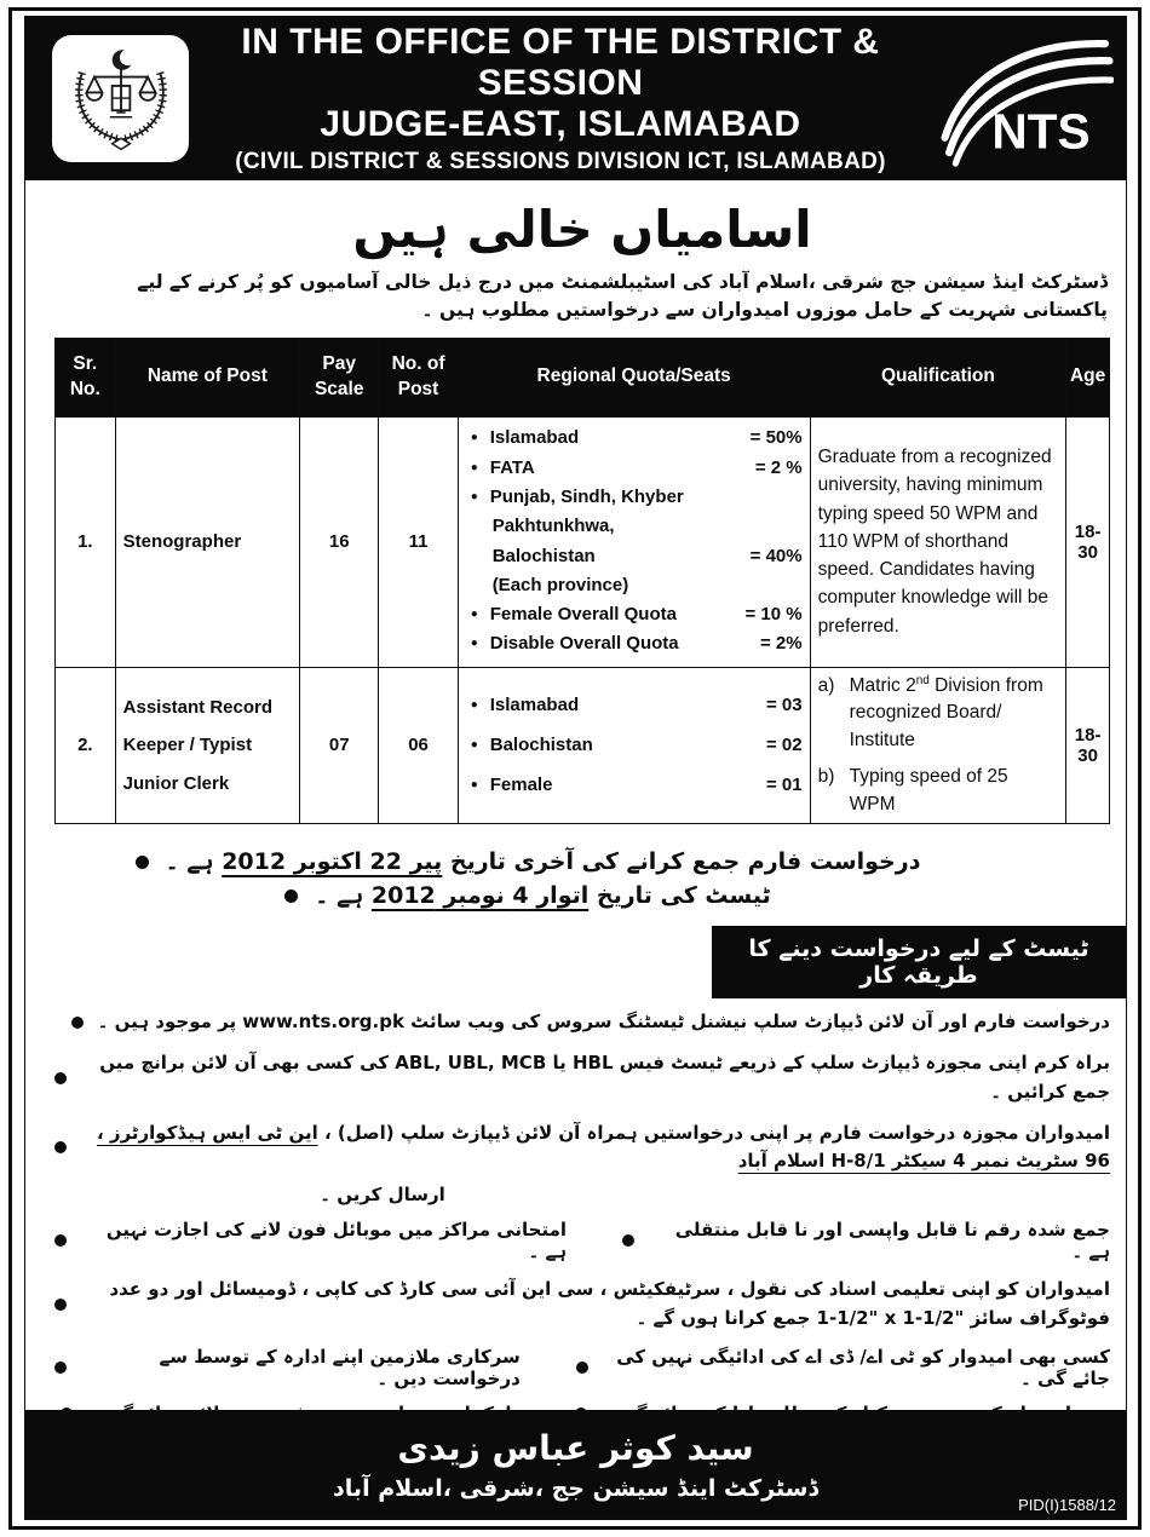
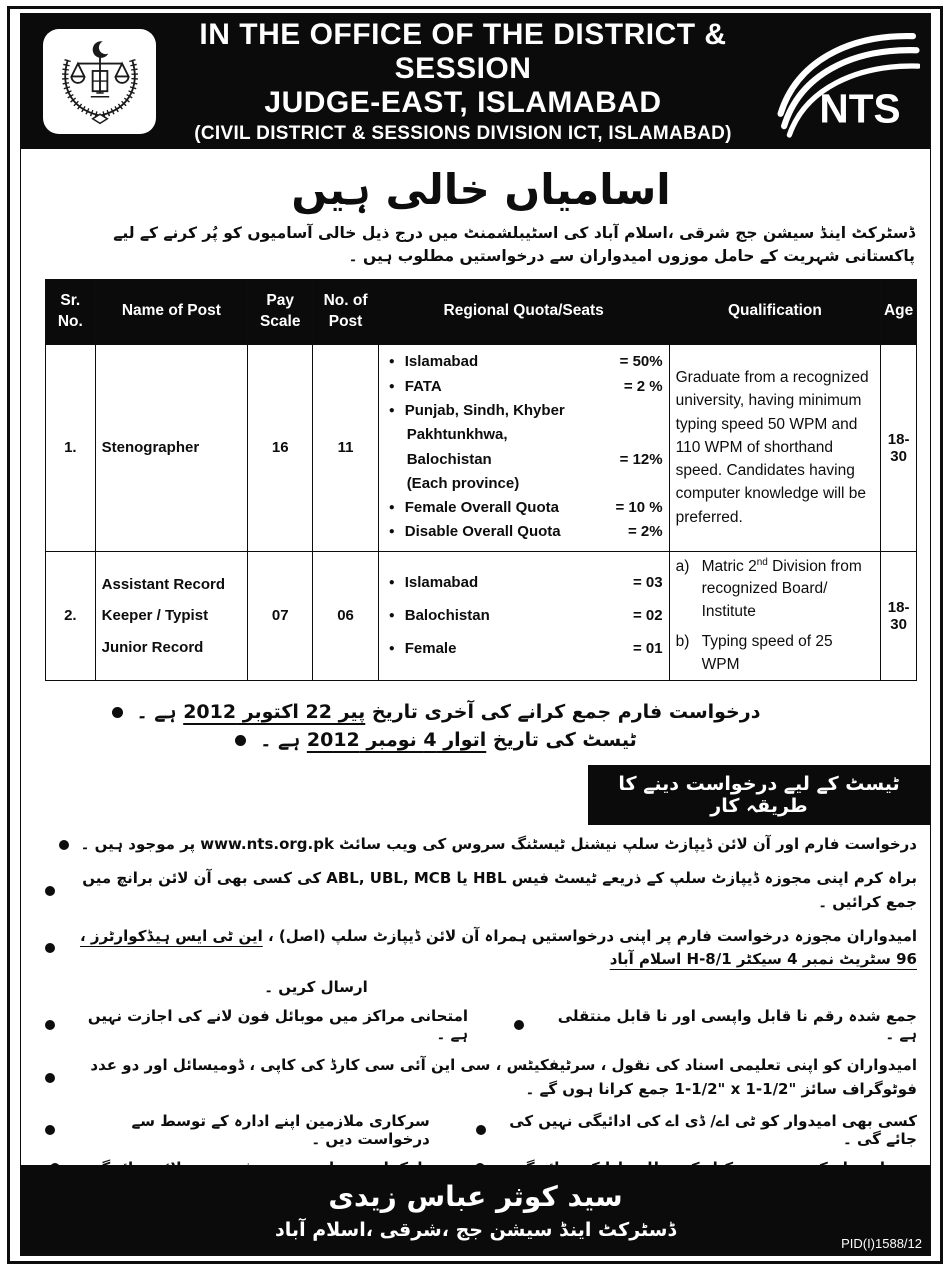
  IN THE OFFICE OF THE DISTRICT & SESSION
  JUDGE-EAST, ISLAMABAD
  (CIVIL DISTRICT & SESSIONS DIVISION ICT, ISLAMABAD)
  NTS
  اسامیاں خالی ہیں
  ڈسٹرکٹ اینڈ سیشن جج شرقی ،اسلام آباد کی اسٹیبلشمنٹ میں درج ذیل خالی آسامیوں کو پُر کرنے کے لیے پاکستانی شہریت کے حامل موزوں امیدواران سے درخواستیں مطلوب ہیں ۔
  Sr. No.	Name of Post	Pay Scale	No. of Post	Regional Quota/Seats	Qualification	Age
- 1.	Stenographer	16	11	Islamabad = 50% FATA = 2 % Punjab, Sindh, Khyber Pakhtunkhwa, Balochistan = 40% (Each province) Female Overall Quota = 10 % Disable Overall Quota = 2%	Graduate from a recognized university, having minimum typing speed 50 WPM and 110 WPM of shorthand speed. Candidates having computer knowledge will be preferred.	18-30
+ 1.	Stenographer	16	11	Islamabad = 50% FATA = 2 % Punjab, Sindh, Khyber Pakhtunkhwa, Balochistan = 12% (Each province) Female Overall Quota = 10 % Disable Overall Quota = 2%	Graduate from a recognized university, having minimum typing speed 50 WPM and 110 WPM of shorthand speed. Candidates having computer knowledge will be preferred.	18-30
- 2.	Assistant Record Keeper / Typist Junior Clerk	07	06	Islamabad = 03 Balochistan = 02 Female = 01	a) Matric 2nd Division from recognized Board/ Institute b) Typing speed of 25 WPM	18-30
+ 2.	Assistant Record Keeper / Typist Junior Record	07	06	Islamabad = 03 Balochistan = 02 Female = 01	a) Matric 2nd Division from recognized Board/ Institute b) Typing speed of 25 WPM	18-30
  درخواست فارم جمع کرانے کی آخری تاریخ پیر 22 اکتوبر 2012 ہے ۔
  ٹیسٹ کی تاریخ اتوار 4 نومبر 2012 ہے ۔
  ٹیسٹ کے لیے درخواست دینے کا طریقہ کار
  درخواست فارم اور آن لائن ڈیپازٹ سلپ نیشنل ٹیسٹنگ سروس کی ویب سائٹ www.nts.org.pk پر موجود ہیں ۔
  براہ کرم اپنی مجوزہ ڈیپازٹ سلپ کے ذریعے ٹیسٹ فیس HBL یا ABL, UBL, MCB کی کسی بھی آن لائن برانچ میں جمع کرائیں ۔
  امیدواران مجوزہ درخواست فارم پر اپنی درخواستیں ہمراہ آن لائن ڈیپازٹ سلپ (اصل) ، این ٹی ایس ہیڈکوارٹرز ، 96 سٹریٹ نمبر 4 سیکٹر H-8/1 اسلام آباد
  ارسال کریں ۔
  امتحانی مراکز میں موبائل فون لانے کی اجازت نہیں ہے ۔
  جمع شدہ رقم نا قابل واپسی اور نا قابل منتقلی ہے ۔
  امیدواران کو اپنی تعلیمی اسناد کی نقول ، سرٹیفکیٹس ، سی این آئی سی کارڈ کی کاپی ، ڈومیسائل اور دو عدد فوٹوگراف سائز 1-1/2" x 1-1/2"‎ جمع کرانا ہوں گے ۔
  سرکاری ملازمین اپنے ادارہ کے توسط سے درخواست دیں ۔
  کسی بھی امیدوار کو ٹی اے/ ڈی اے کی ادائیگی نہیں کی جائے گی ۔
  سید کوثر عباس زیدی
  ڈسٹرکٹ اینڈ سیشن جج ،شرقی ،اسلام آباد
  PID(I)1588/12
